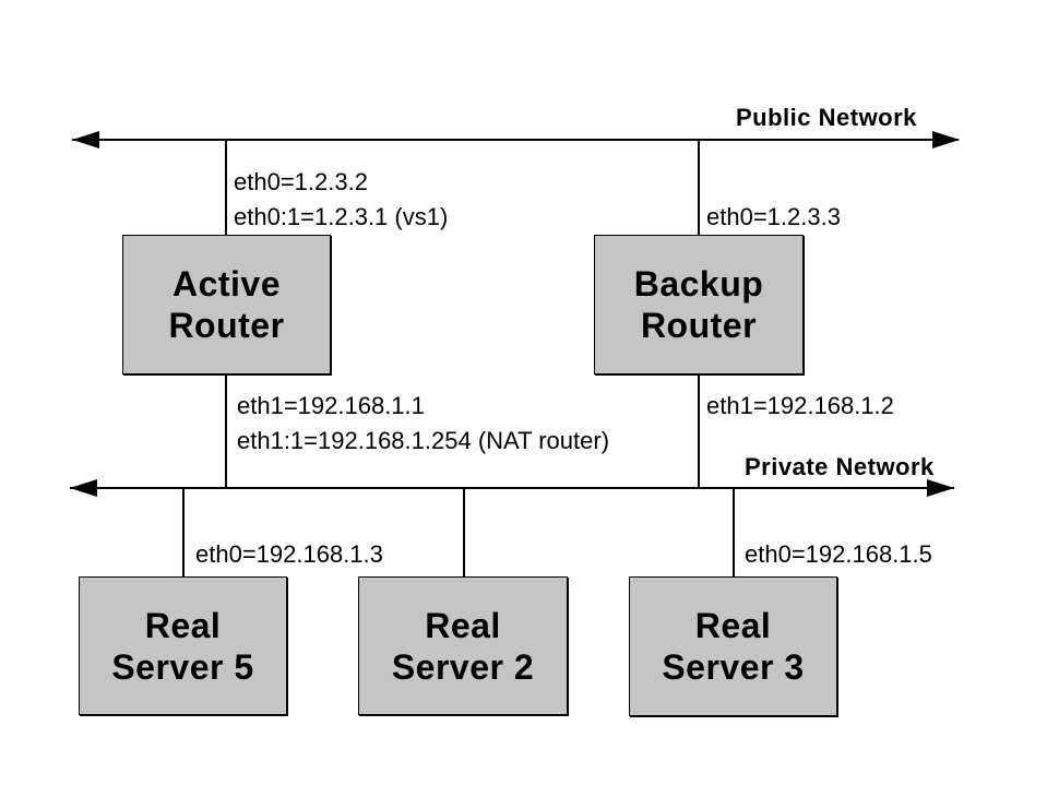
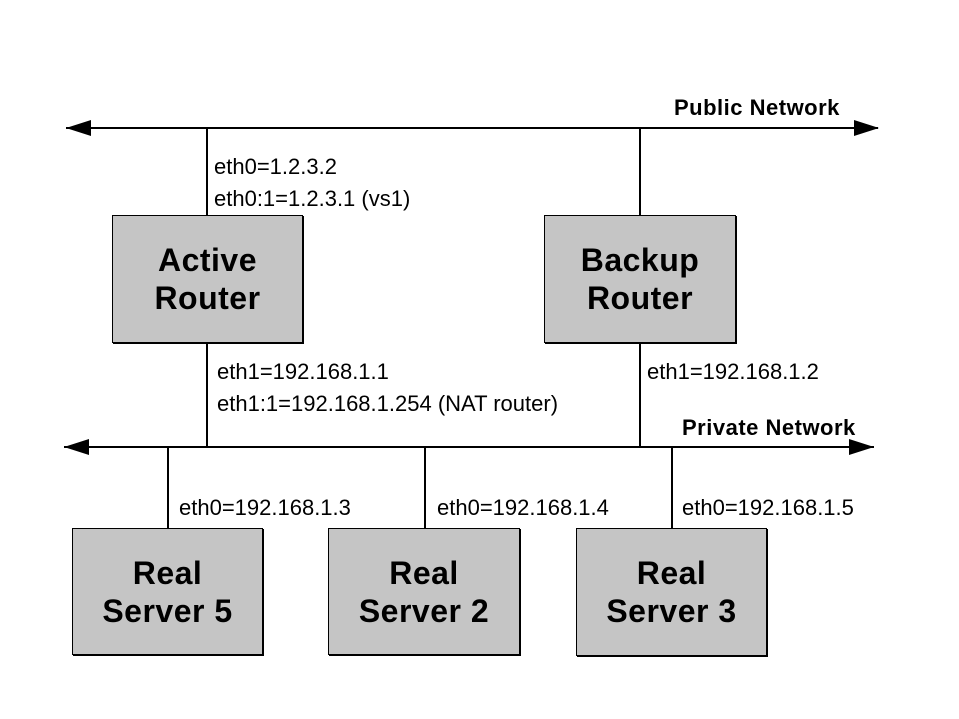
  Public Network
  Private Network
  Active
  Router
  Backup
  Router
  Real
  Server 5
  Real
  Server 2
  Real
  Server 3
  eth0=1.2.3.2
  eth0:1=1.2.3.1 (vs1)
- eth0=1.2.3.3
  eth1=192.168.1.1
  eth1:1=192.168.1.254 (NAT router)
  eth1=192.168.1.2
  eth0=192.168.1.3
+ eth0=192.168.1.4
  eth0=192.168.1.5
